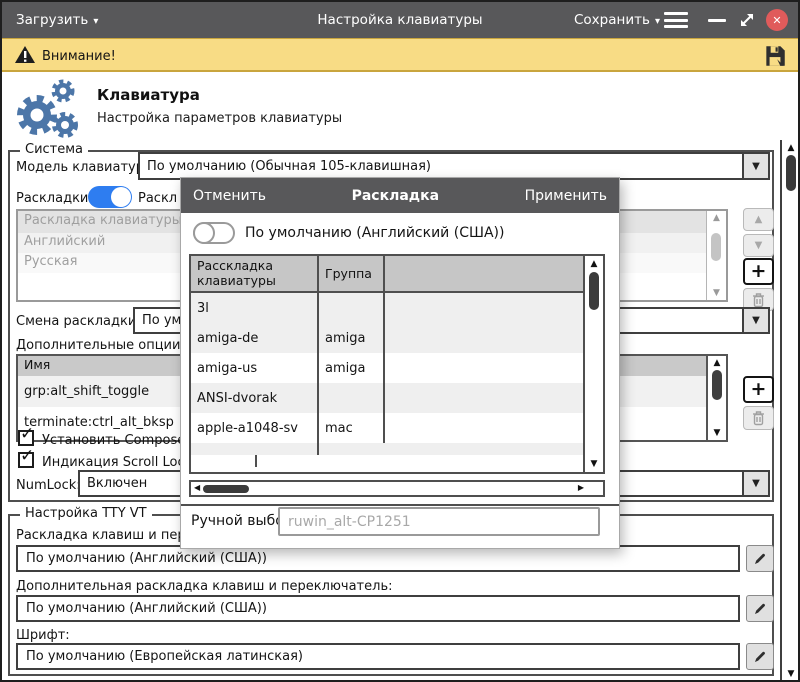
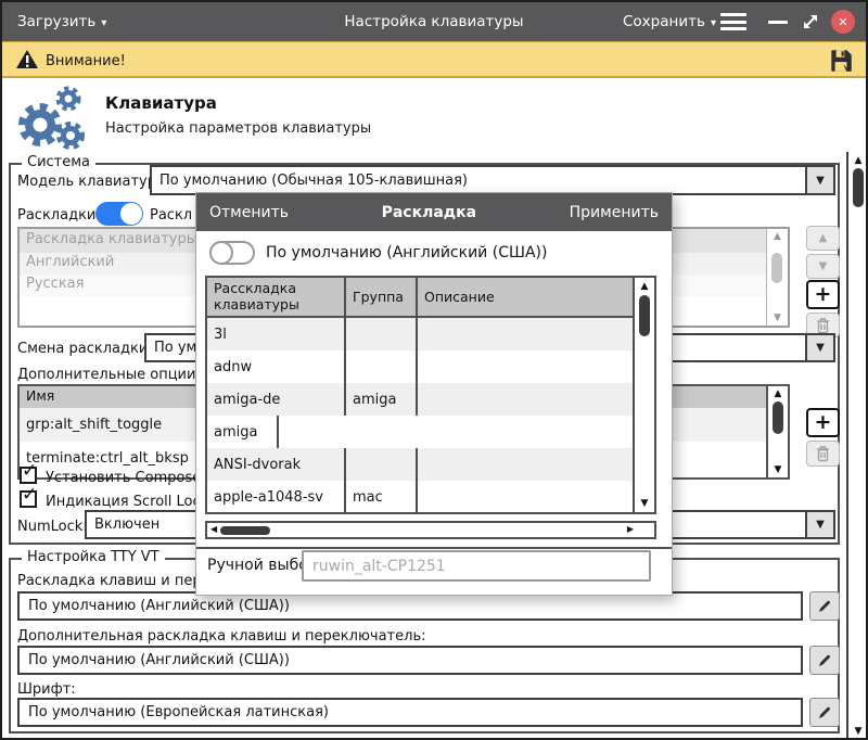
  Загрузить ▾
  Настройка клавиатуры
  Сохранить ▾
  ✕
  Внимание!
  Клавиатура
  Настройка параметров клавиатуры
  Система
  Модель клавиату
  По умолчанию (Обычная 105-клавишная)
  ▼
  Раскладки
  Раскл
  Раскладка клавиатуры
  Английский
  Русская
  ▲
  ▼
  ▲
  ▼
  +
  Смена раскладк
  По ум
  ▼
  Дополнительные опции
  Имя
  grp:alt_shift_toggle
  terminate:ctrl_alt_bksp
  ▲
  ▼
  +
  ✓
  Установить Compos
  ✓
  Индикация Scroll Lo
  NumLock
  Включен
  ▼
  Настройка TTY VT
  Раскладка клавиш и пе
  По умолчанию (Английский (США))
  Дополнительная раскладка клавиш и переключатель:
  По умолчанию (Английский (США))
  Шрифт:
  По умолчанию (Европейская латинская)
  ▲
  ▼
  Отменить
  Раскладка
  Применить
  По умолчанию (Английский (США))
  Расскладка клавиатуры
  Группа
+ Описание
  3l
+ adnw
  amiga-de
  amiga
- amiga-us
  amiga
  ANSI-dvorak
  apple-a1048-sv
  mac
  ▲
  ▼
  ◀
  ▶
  Ручной выб
  ruwin_alt-CP1251
